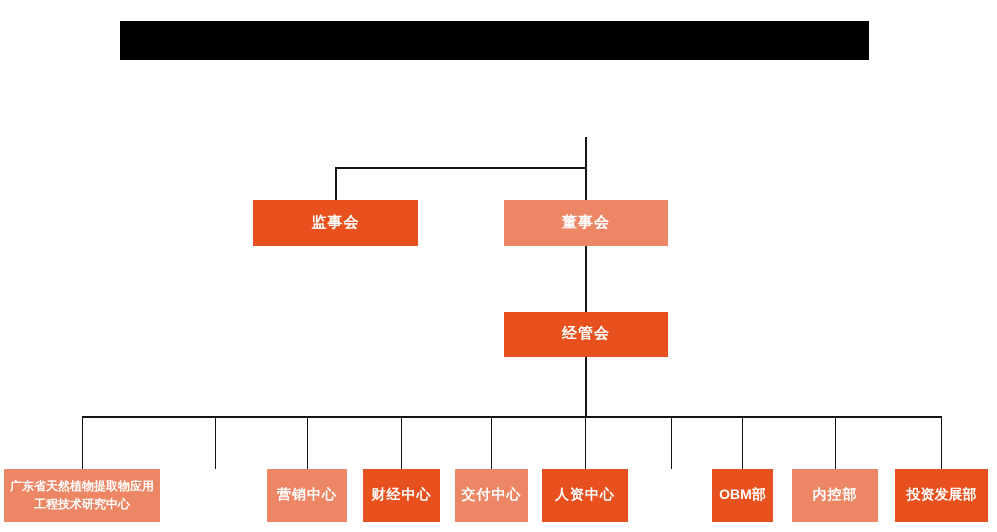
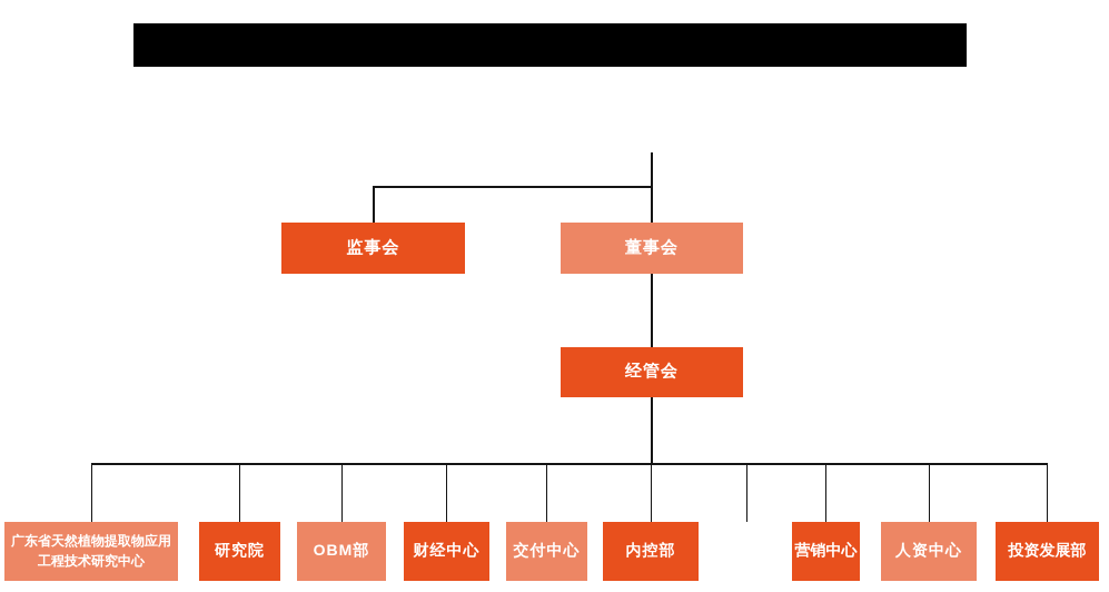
  监事会
  董事会
  经管会
  广东省天然植物提取物应用工程技术研究中心
+ 研究院
- 营销中心
+ OBM部
  财经中心
  交付中心
- 人资中心
+ 内控部
- OBM部
+ 营销中心
- 内控部
+ 人资中心
  投资发展部
